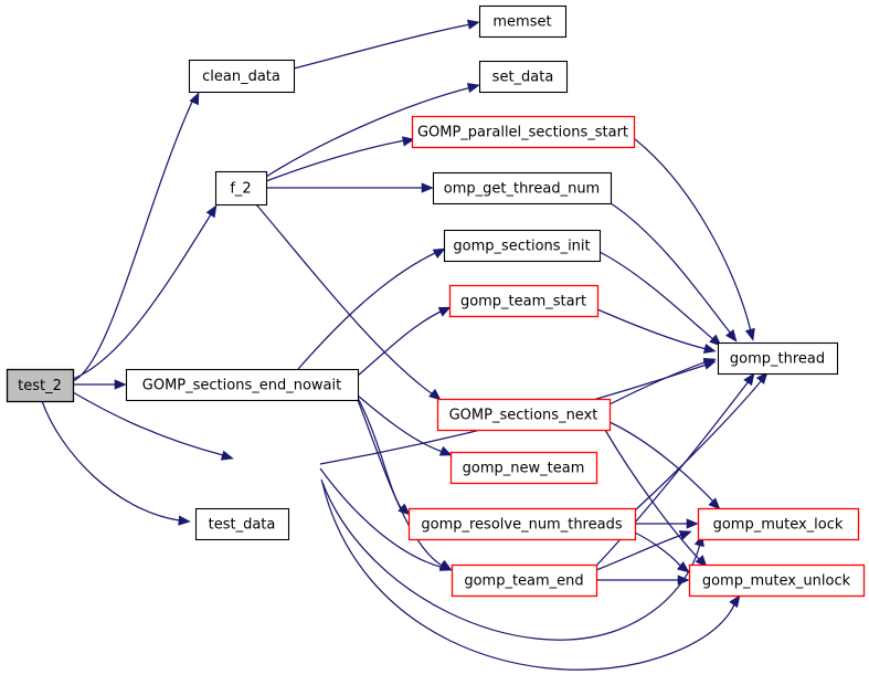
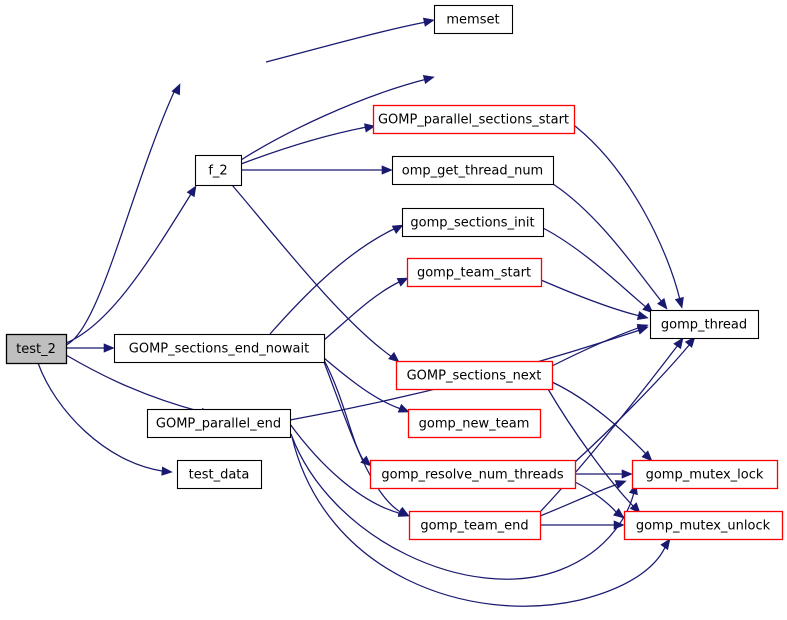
  memset
- clean_data
- set_data
  GOMP_parallel_sections_start
  f_2
  omp_get_thread_num
  gomp_sections_init
  gomp_team_start
  gomp_thread
  test_2
  GOMP_sections_end_nowait
  GOMP_sections_next
+ GOMP_parallel_end
  gomp_new_team
  test_data
  gomp_resolve_num_threads
  gomp_mutex_lock
  gomp_team_end
  gomp_mutex_unlock
